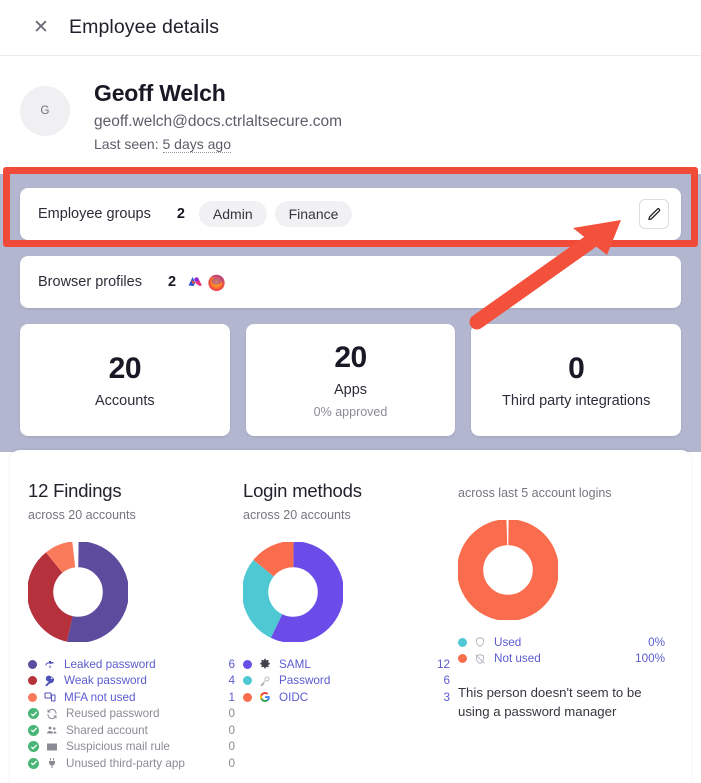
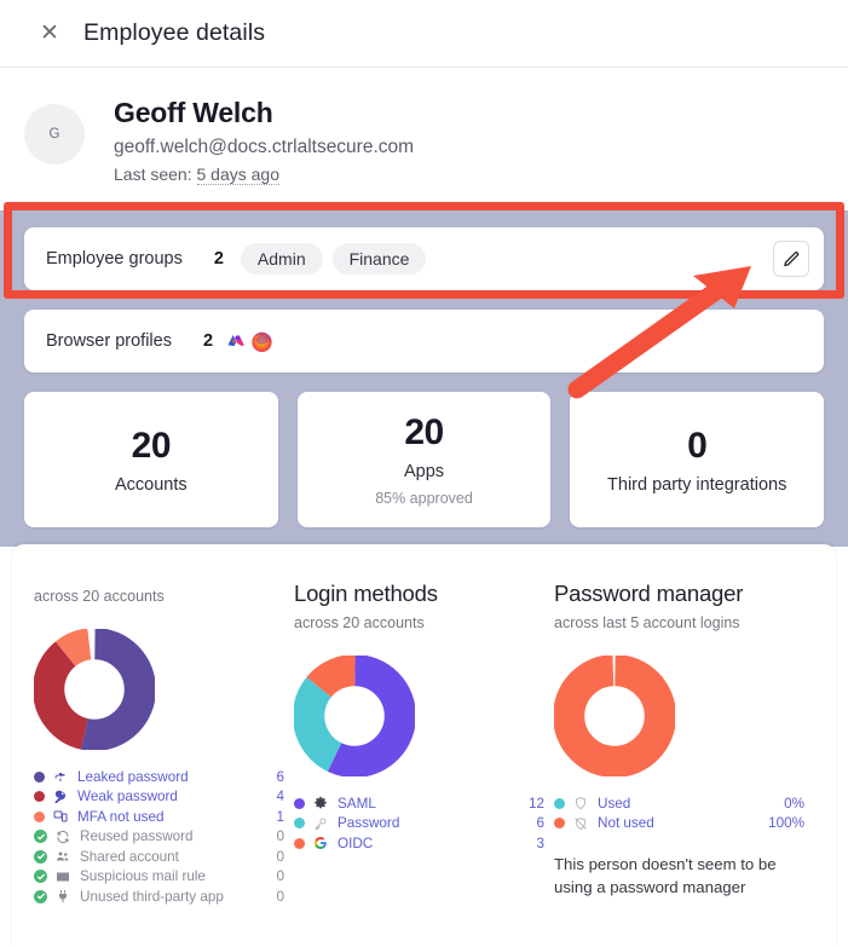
  ✕
  Employee details
  G
  Geoff Welch
  geoff.welch@docs.ctrlaltsecure.com
  Last seen: 5 days ago
  Employee groups
  2
  Admin
  Finance
  Browser profiles
  2
  20
  Accounts
  20
  Apps
- 0% approved
+ 85% approved
  0
  Third party integrations
- 12 Findings
  across 20 accounts
  Leaked password
  6
  Weak password
  4
  MFA not used
  1
  Reused password
  0
  Shared account
  0
  Suspicious mail rule
  0
  Unused third-party app
  0
  Login methods
  across 20 accounts
  SAML
  12
  Password
  6
  OIDC
  3
+ Password manager
  across last 5 account logins
  Used
  0%
  Not used
  100%
  This person doesn't seem to be using a password manager
